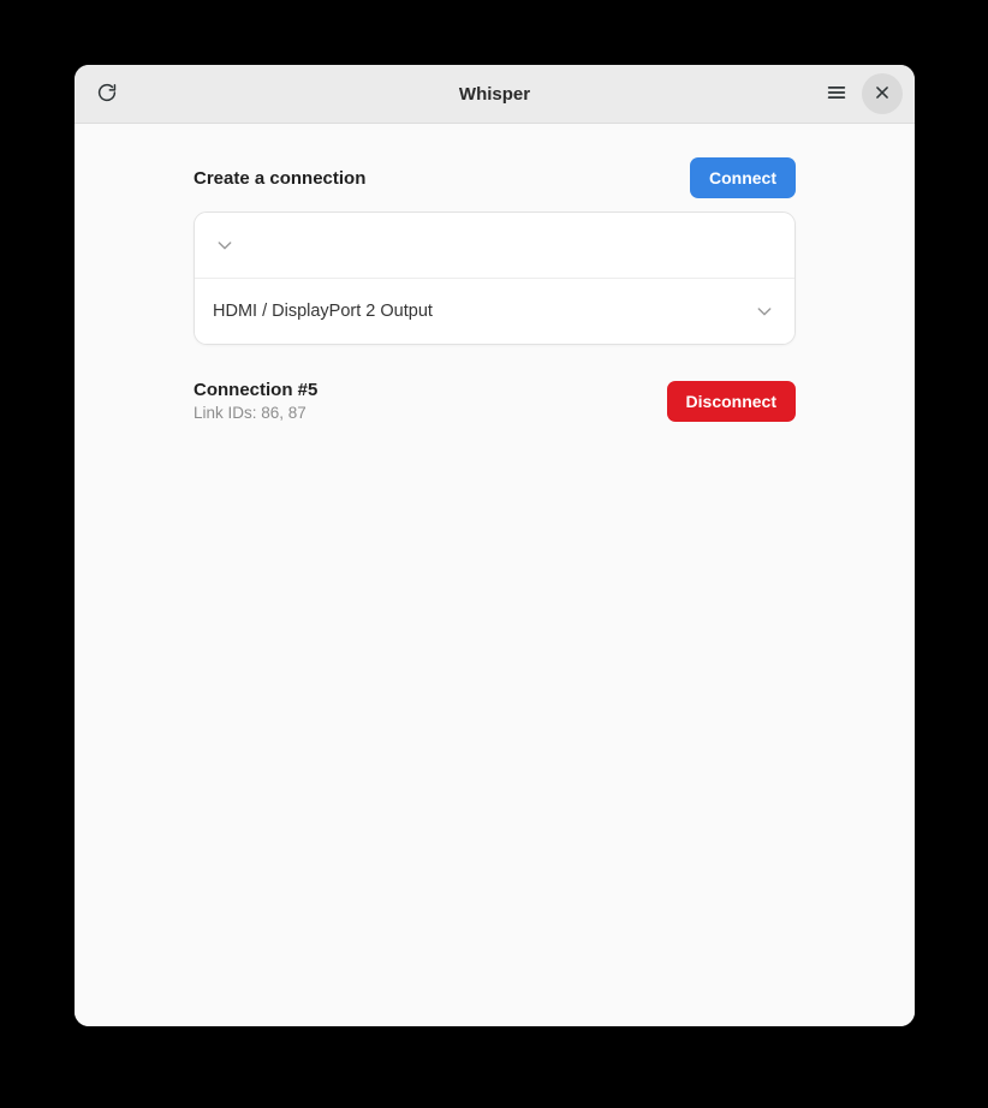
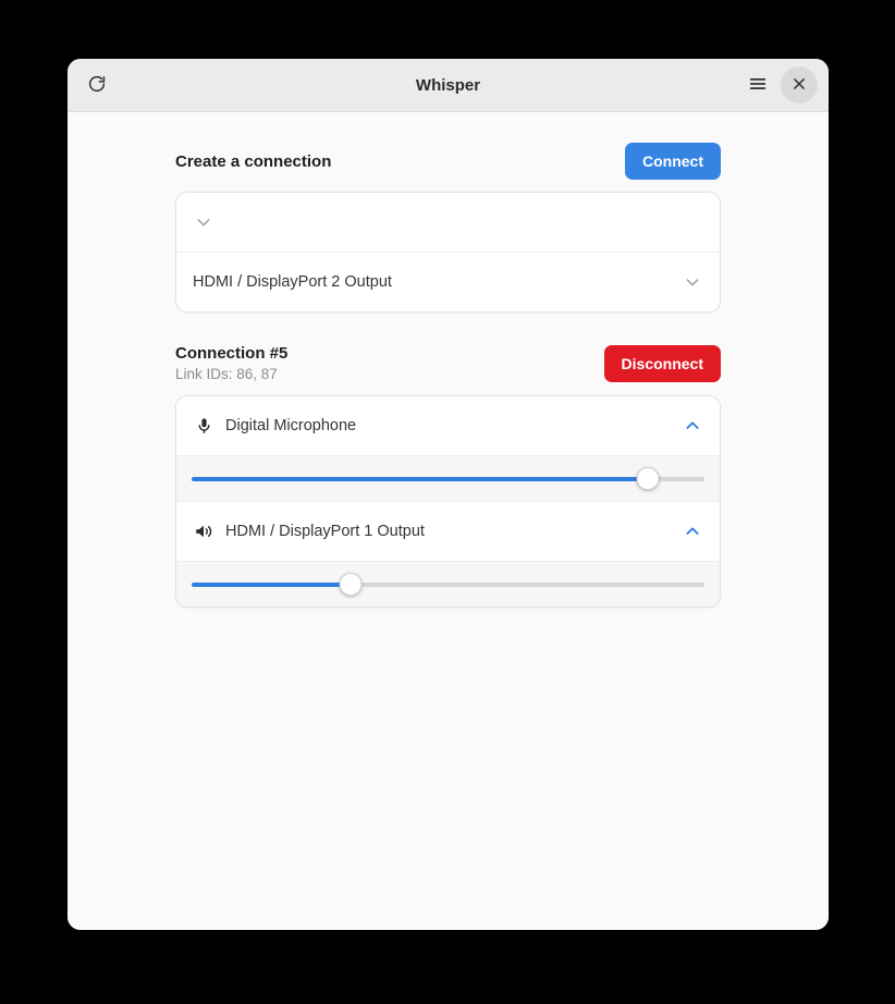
  Whisper
  Create a connection
  Connect
  HDMI / DisplayPort 2 Output
  Connection #5
  Link IDs: 86, 87
  Disconnect
+ Digital Microphone
+ HDMI / DisplayPort 1 Output
